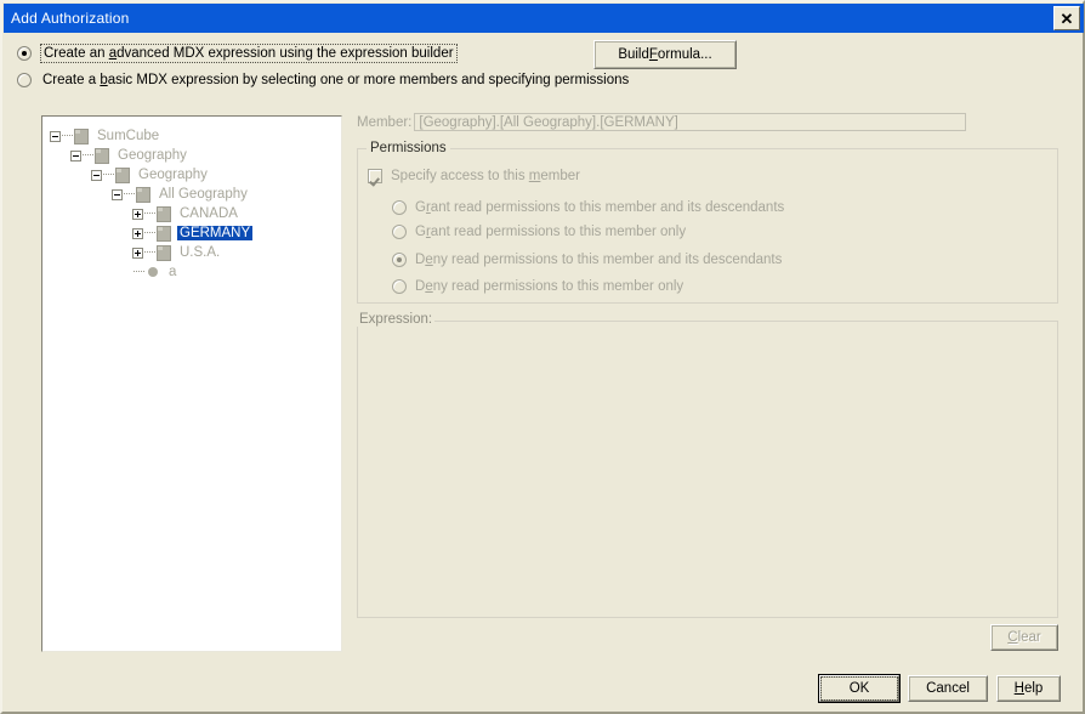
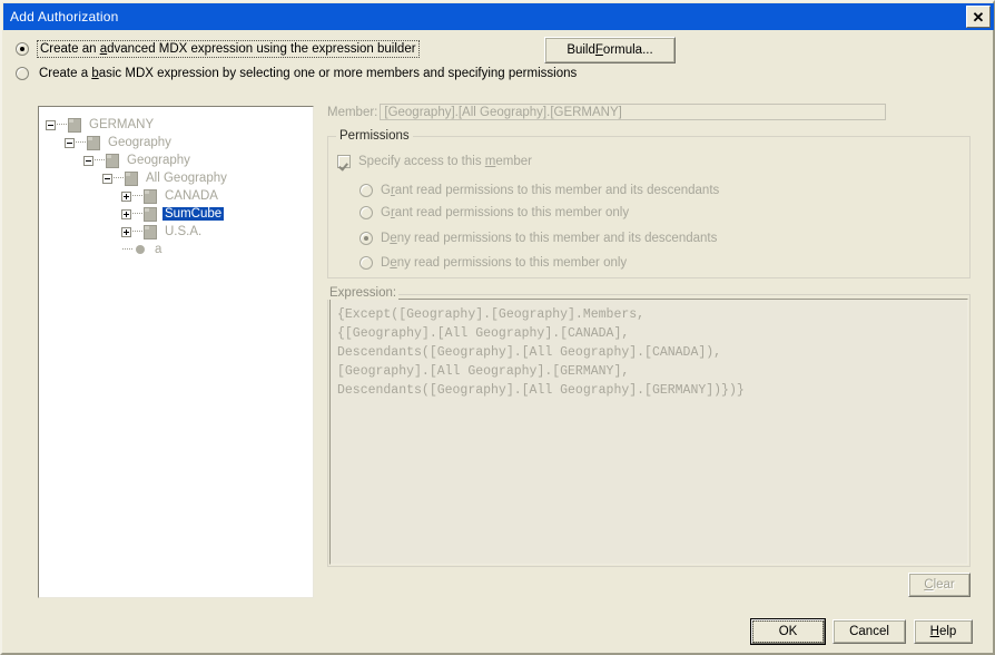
  Add Authorization
  ✕
  Create an advanced MDX expression using the expression builder
  Create a basic MDX expression by selecting one or more members and specifying permissions
  Build
  F
  ormula...
- SumCube
+ GERMANY
  Geography
  Geography
  All Geography
  CANADA
- GERMANY
+ SumCube
  U.S.A.
  a
  Member:
  [Geography].[All Geography].[GERMANY]
  Permissions
  Specify access to this member
  Grant read permissions to this member and its descendants
  Grant read permissions to this member only
  Deny read permissions to this member and its descendants
  Deny read permissions to this member only
  Expression:
+ {Except([Geography].[Geography].Members,
+ {[Geography].[All Geography].[CANADA],
+ Descendants([Geography].[All Geography].[CANADA]),
+ [Geography].[All Geography].[GERMANY],
+ Descendants([Geography].[All Geography].[GERMANY])})}
  C
  lear
  OK
  Cancel
  H
  elp
